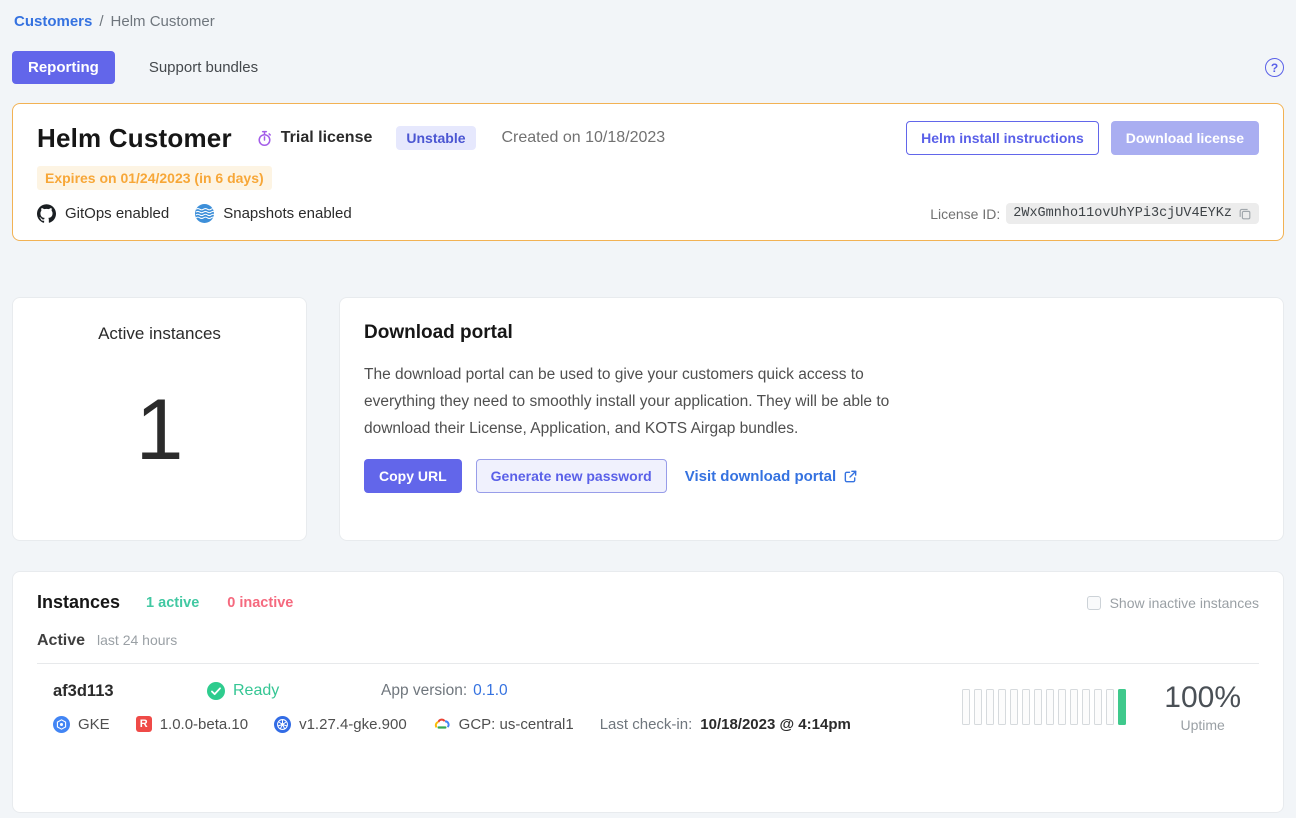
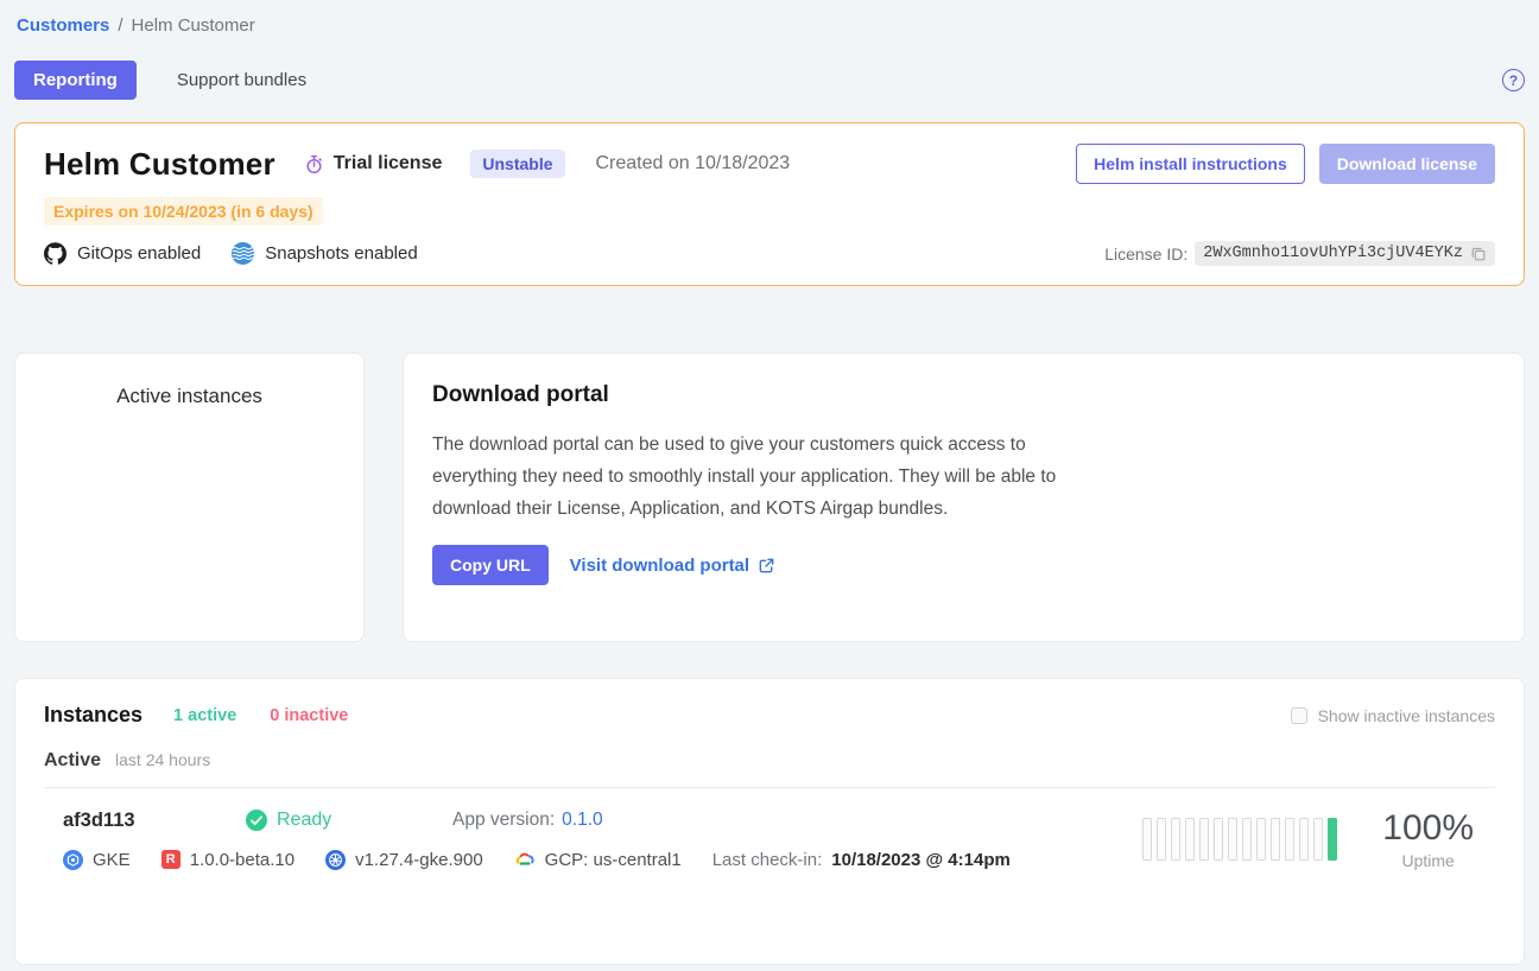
  Customers
  /
  Helm Customer
  Reporting
  Support bundles
  Helm Customer
  Trial license
  Unstable
  Created on 10/18/2023
  Helm install instructions
  Download license
- Expires on 01/24/2023 (in 6 days)
+ Expires on 10/24/2023 (in 6 days)
  GitOps enabled
  Snapshots enabled
  License ID:
  2WxGmnho11ovUhYPi3cjUV4EYKz
  Active instances
- 1
  Download portal
  The download portal can be used to give your customers quick access to everything they need to smoothly install your application. They will be able to download their License, Application, and KOTS Airgap bundles.
  Copy URL
- Generate new password
  Visit download portal
  Instances
  1 active
  0 inactive
  Show inactive instances
  Active
  last 24 hours
  af3d113
  Ready
  App version:
  0.1.0
  GKE
  1.0.0-beta.10
  v1.27.4-gke.900
  GCP: us-central1
  Last check-in:
  10/18/2023 @ 4:14pm
  100%
  Uptime
